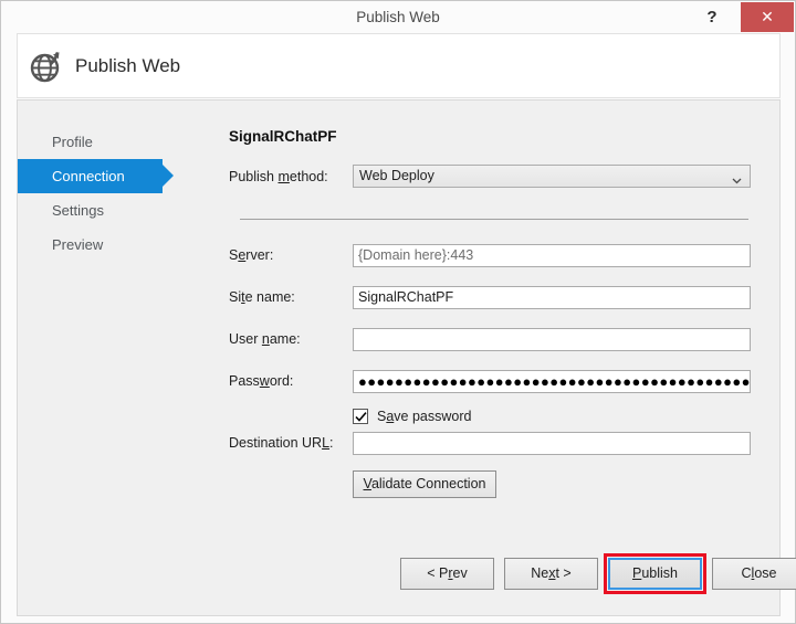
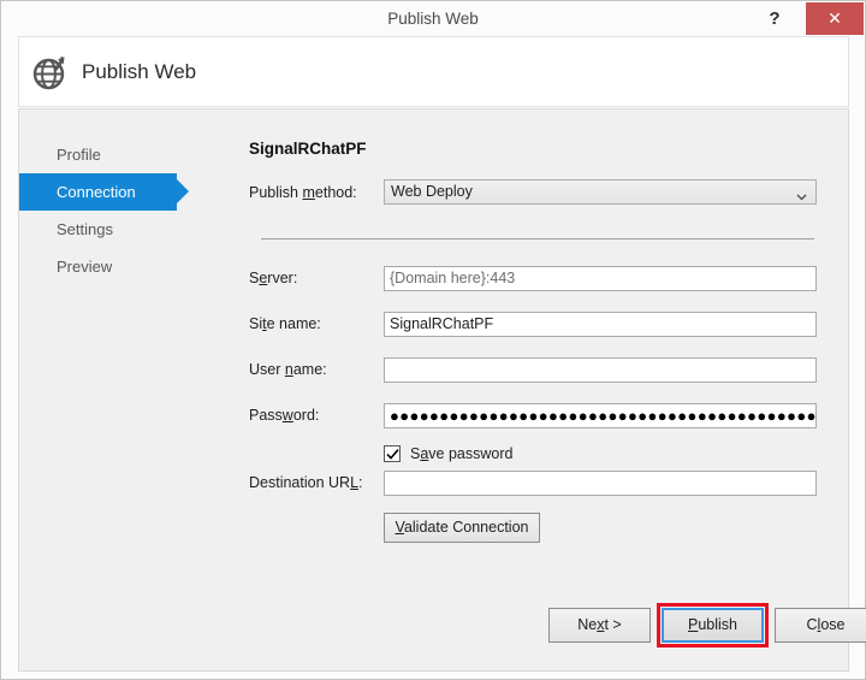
  Publish Web
  ?
  ✕
  Publish Web
  Profile
  Connection
  Settings
  Preview
  SignalRChatPF
  Publish method:
  Web Deploy
  Server:
  {Domain here}:443
  Site name:
  SignalRChatPF
  User name:
  Password:
  ●●●●●●●●●●●●●●●●●●●●●●●●●●●●●●●●●●●●●●●●●●●
  Save password
  Destination URL:
  Validate Connection
- < Prev
  Next >
  Publish
  Close
